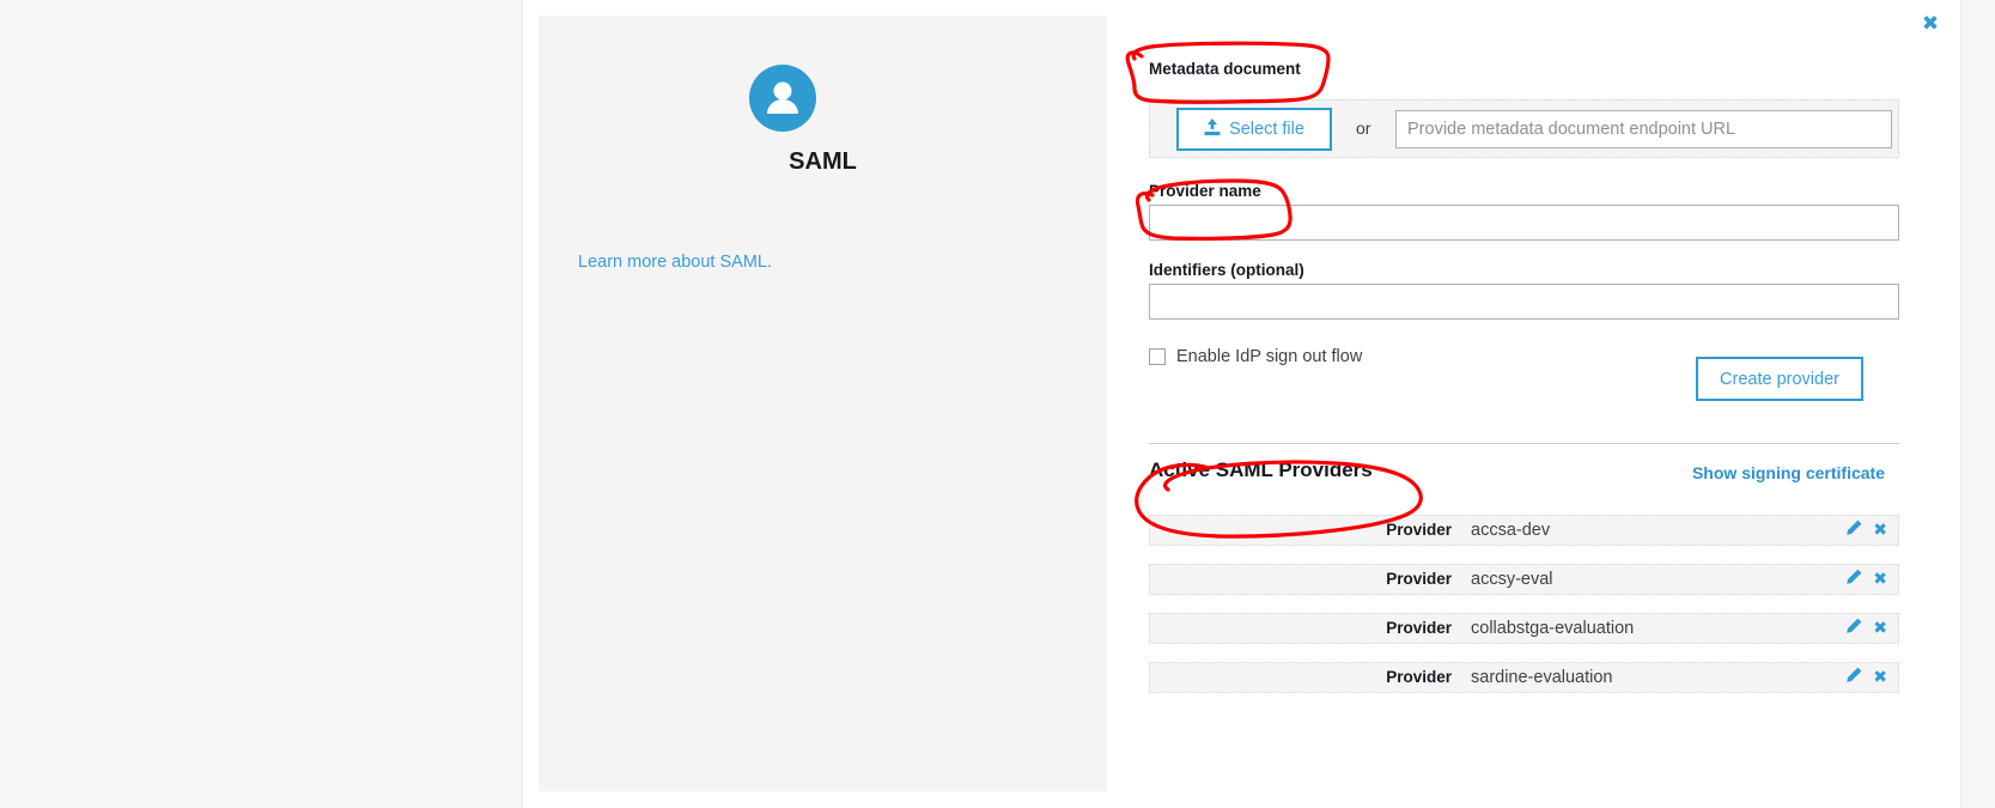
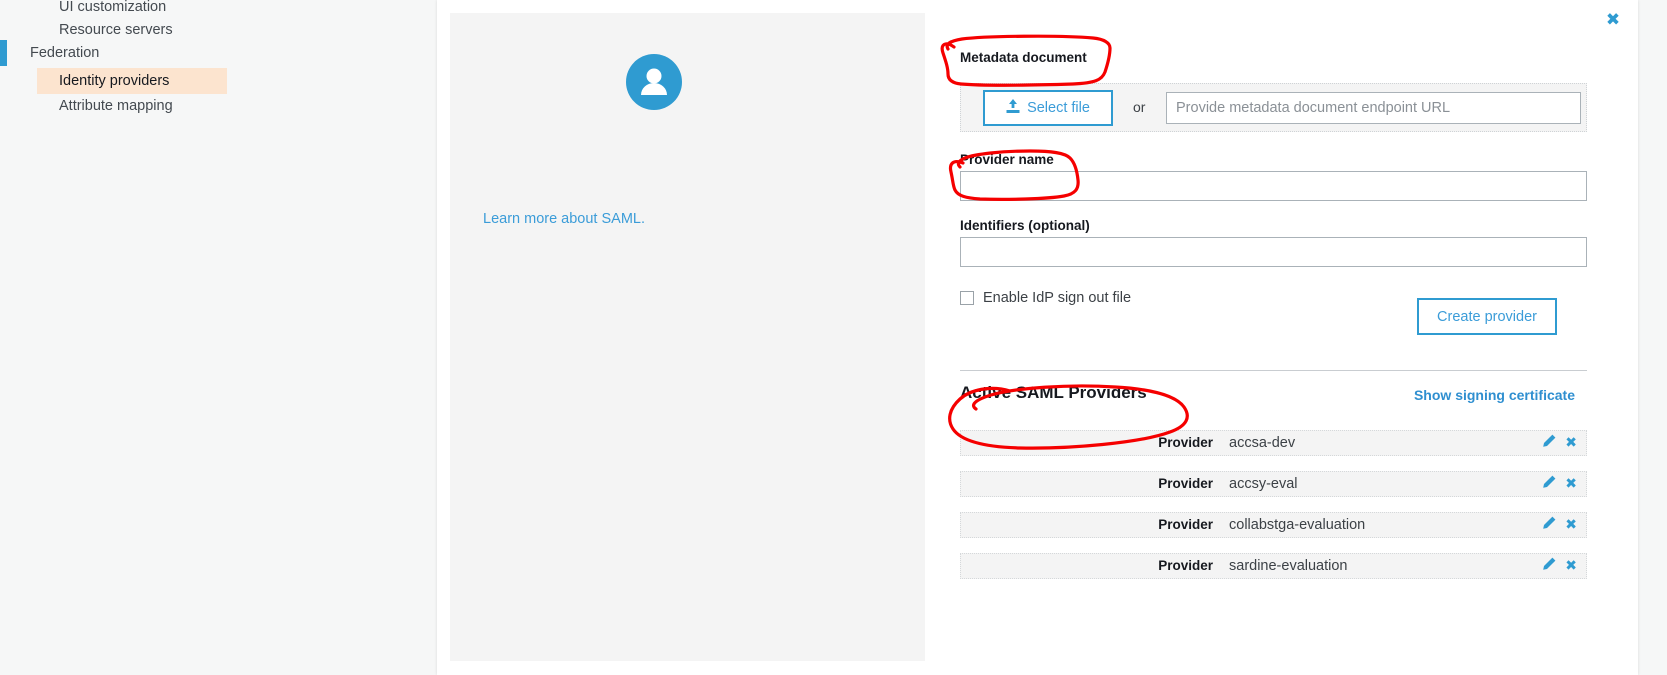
+ UI customization
+ Resource servers
+ Federation
+ Identity providers
+ Attribute mapping
  ✖
- SAML
  Learn more about SAML.
  Metadata document
  Select file
  or
  Provide metadata document endpoint URL
  rovider name
  Identifiers (optional)
- Enable IdP sign out flow
+ Enable IdP sign out file
  Create provider
  Acti SAML Providers
  Show signing certificate
  Provider
  accsa-dev
  ✖
  Provider
  accsy-eval
  ✖
  Provider
  collabstga-evaluation
  ✖
  Provider
  sardine-evaluation
  ✖
